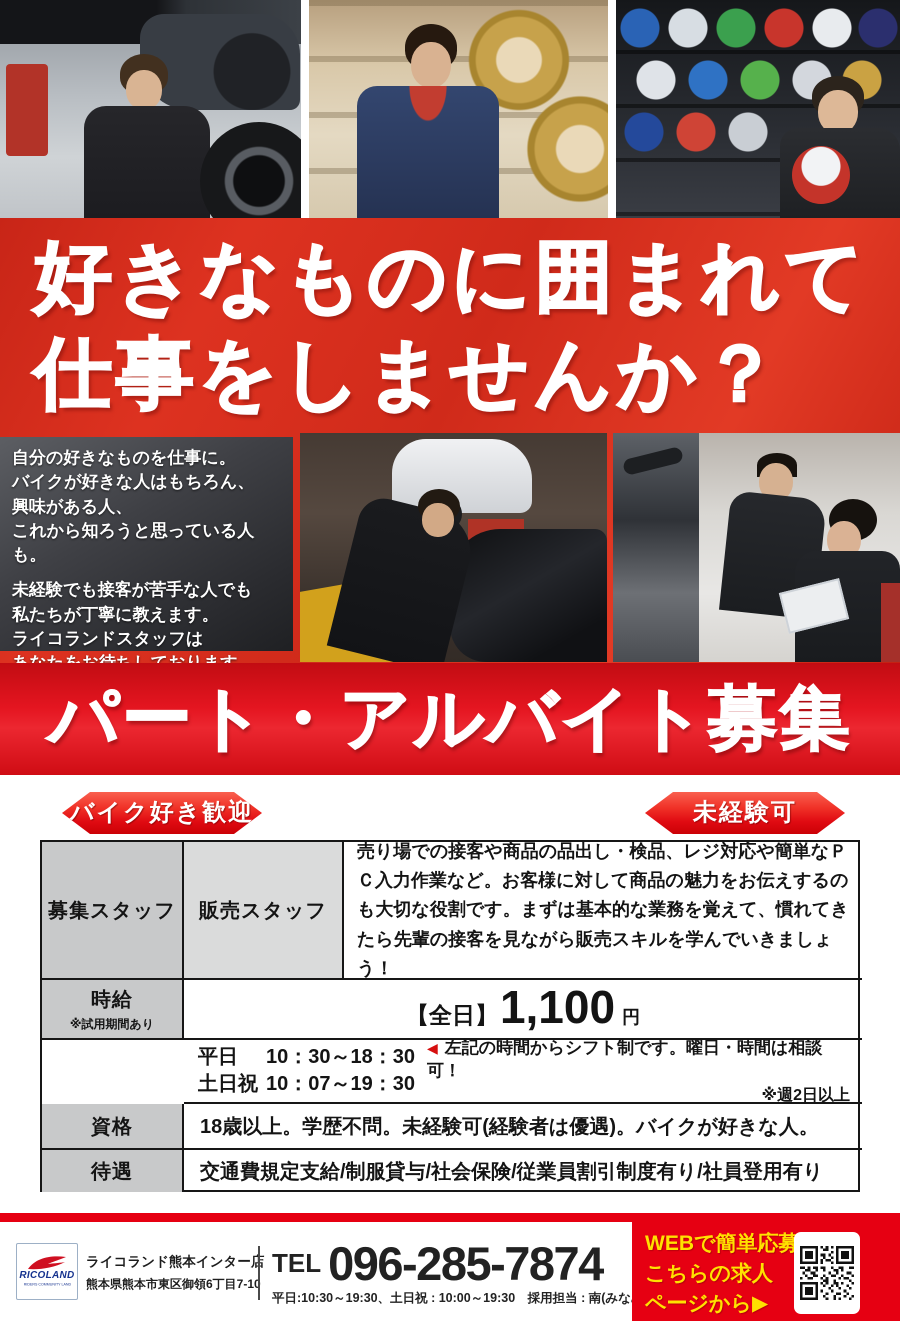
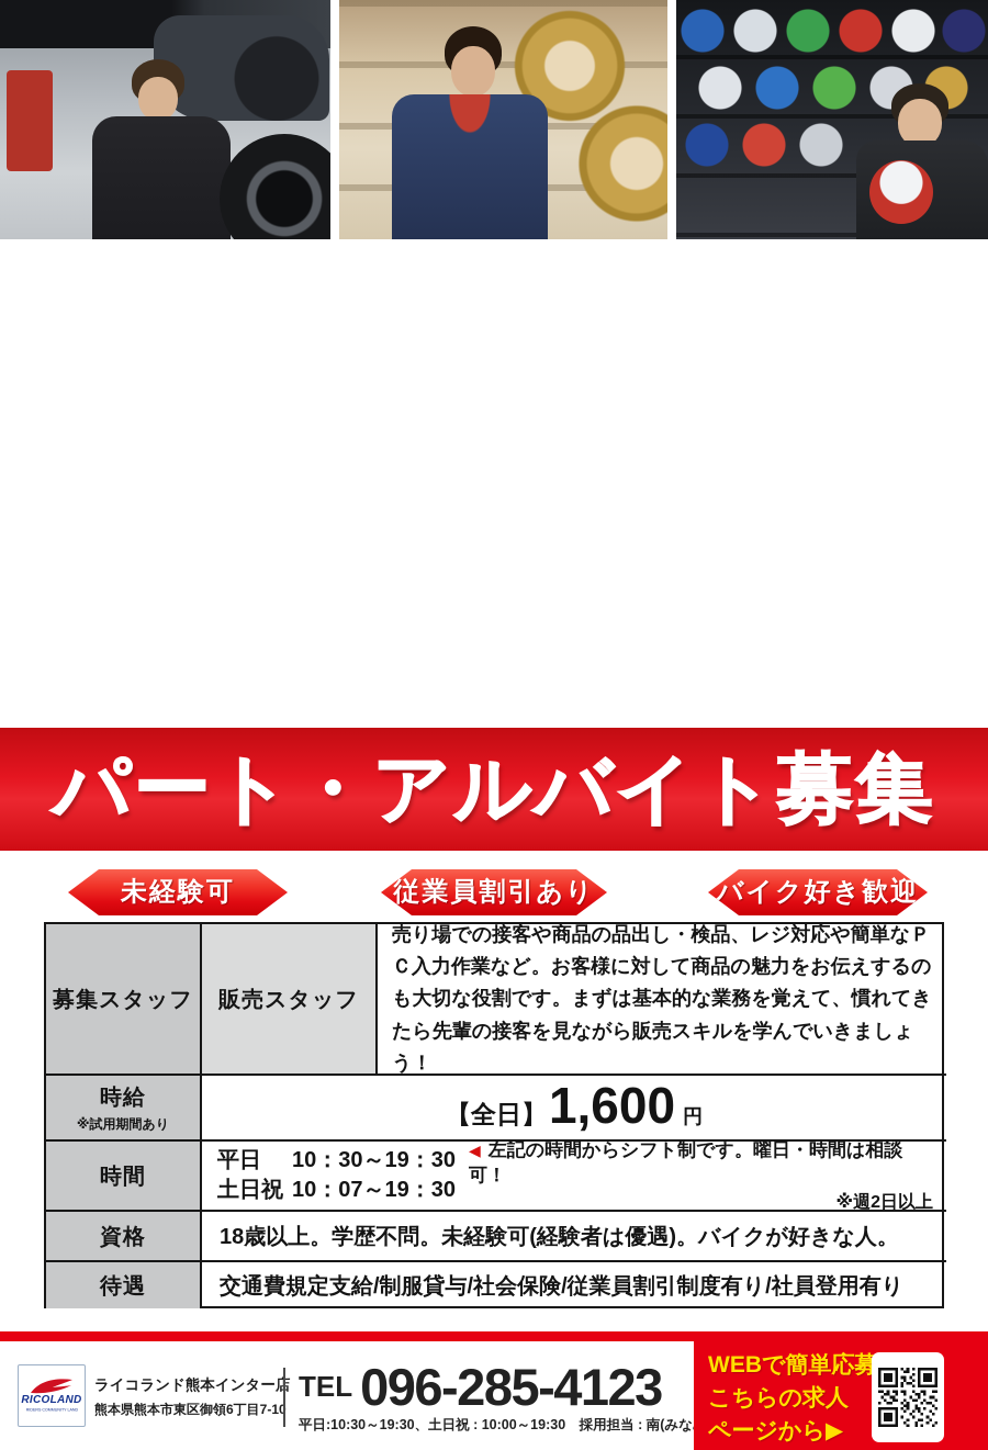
- 好きなものに囲まれて
- 仕事をしませんか？
- 自分の好きなものを仕事に。
- バイクが好きな人はもちろん、
- 興味がある人、
- これから知ろうと思っている人も。
- 未経験でも接客が苦手な人でも
- 私たちが丁寧に教えます。
- ライコランドスタッフは
  パート・アルバイト募集
- バイク好き歓迎
+ 未経験可
+ 従業員割引あり
- 未経験可
+ バイク好き歓迎
  募集スタッフ
  販売スタッフ
  売り場での接客や商品の品出し・検品、レジ対応や簡単なＰＣ入力作業など。お客様に対して商品の魅力をお伝えするのも大切な役割です。まずは基本的な業務を覚えて、慣れてきたら先輩の接客を見ながら販売スキルを学んでいきましょう！
  時給
  ※試用期間あり
  【全日】
- 1,100
+ 1,600
  円
+ 時間
  平日
- 10：30～18：30
+ 10：30～19：30
  土日祝
  10：07～19：30
  ◀ 左記の時間からシフト制です。曜日・時間は相談可！
  ※週2日以上
  資格
  18歳以上。学歴不問。未経験可(経験者は優遇)。バイクが好きな人。
  待遇
  交通費規定支給/制服貸与/社会保険/従業員割引制度有り/社員登用有り
  RICOLAND
  ライコランド熊本インター
  熊本県熊本市東区御領6丁目7-1
  TEL
- 096-285-7874
+ 096-285-4123
  平日:10:30～19:30、土日祝 : 10:00～19:30 採用担当 : 南(みな
  WEBで簡単応募
  こちらの求人
  ページから▶
